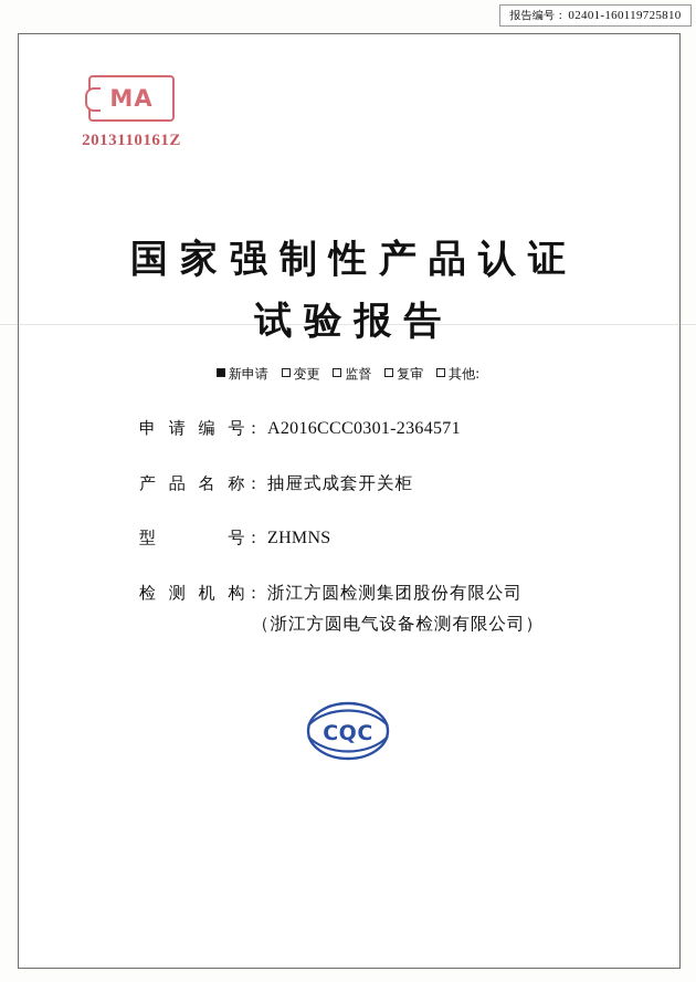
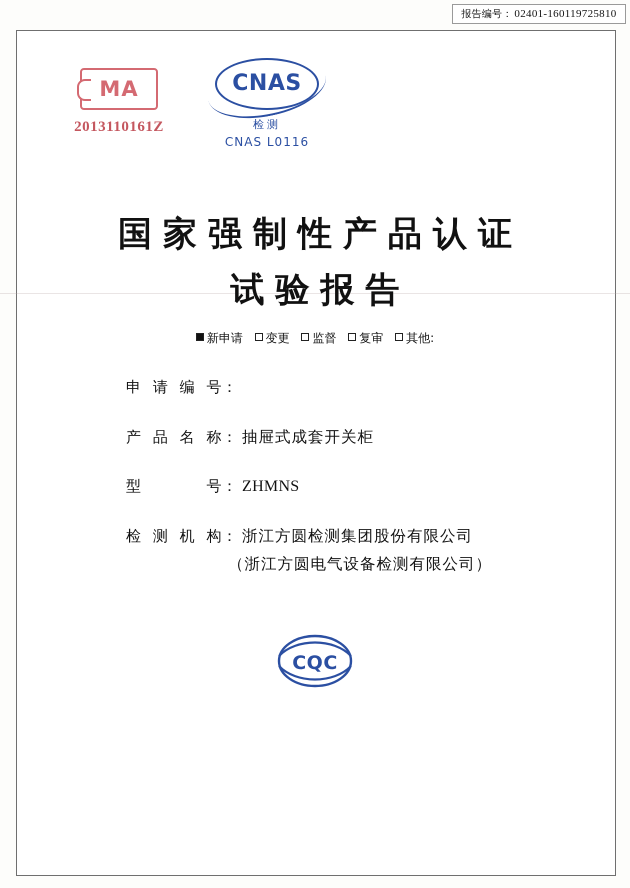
  报告编号：
  02401-160119725810
  MA
  2013110161Z
+ CNAS
+ 检测
+ CNAS L0116
  国家强制性产品认证
  试验报告
  新申请 变更 监督 复审 其他:
  申请编号
  ：
- A2016CCC0301-2364571
  产品名称
  ：
  抽屉式成套开关柜
  型号
  ：
  ZHMNS
  检测机构
  ：
  浙江方圆检测集团股份有限公司
  （浙江方圆电气设备检测有限公司）
  CQC
